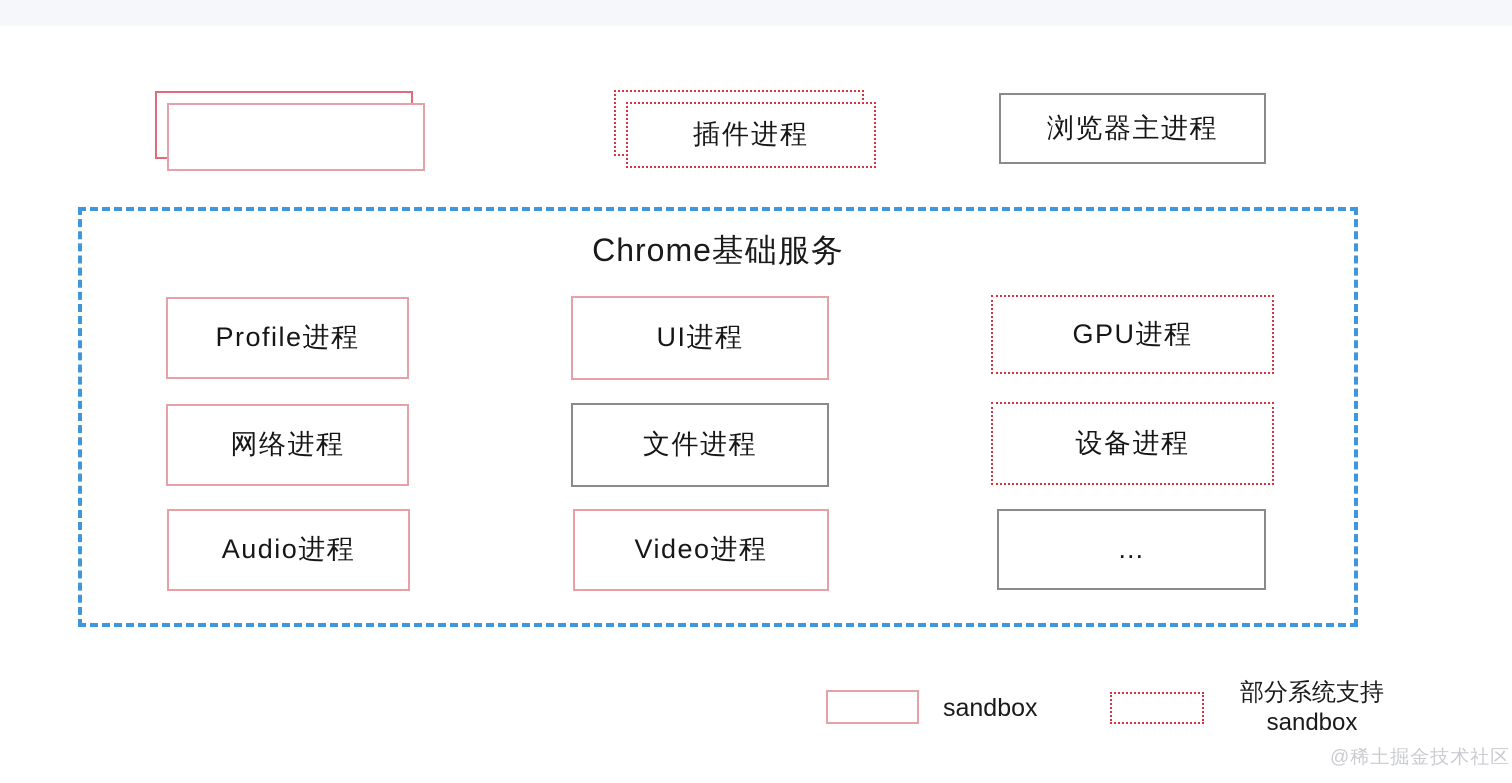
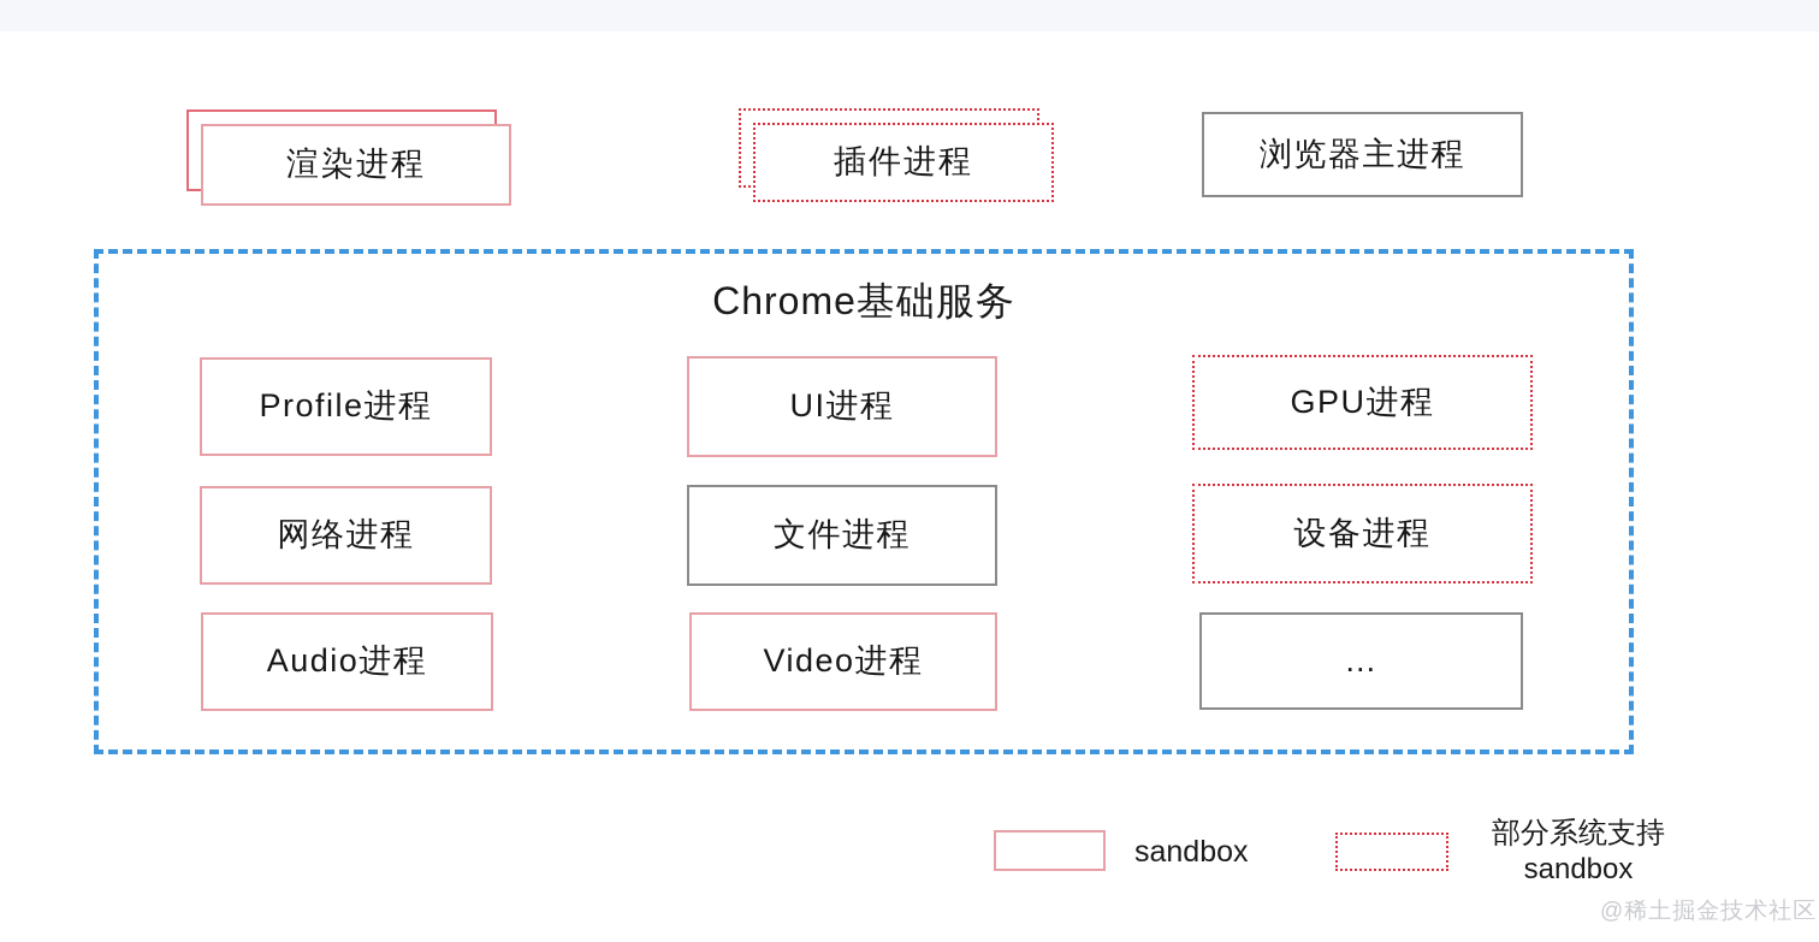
+ 渲染进程
  插件进程
  浏览器主进程
  Chrome基础服务
  Profile进程
  UI进程
  GPU进程
  网络进程
  文件进程
  设备进程
  Audio进程
  Video进程
  …
  sandbox
  部分系统支持
  sandbox
  @稀土掘金技术社区
